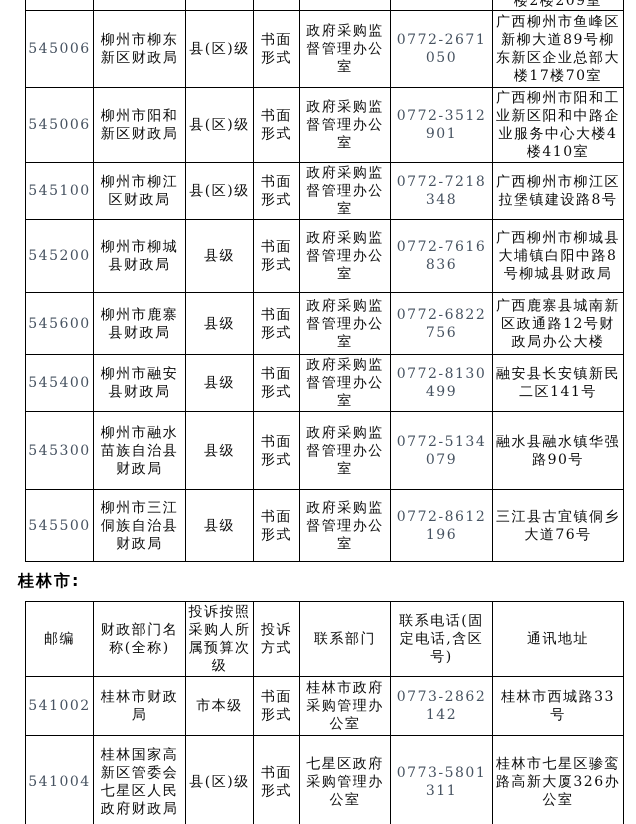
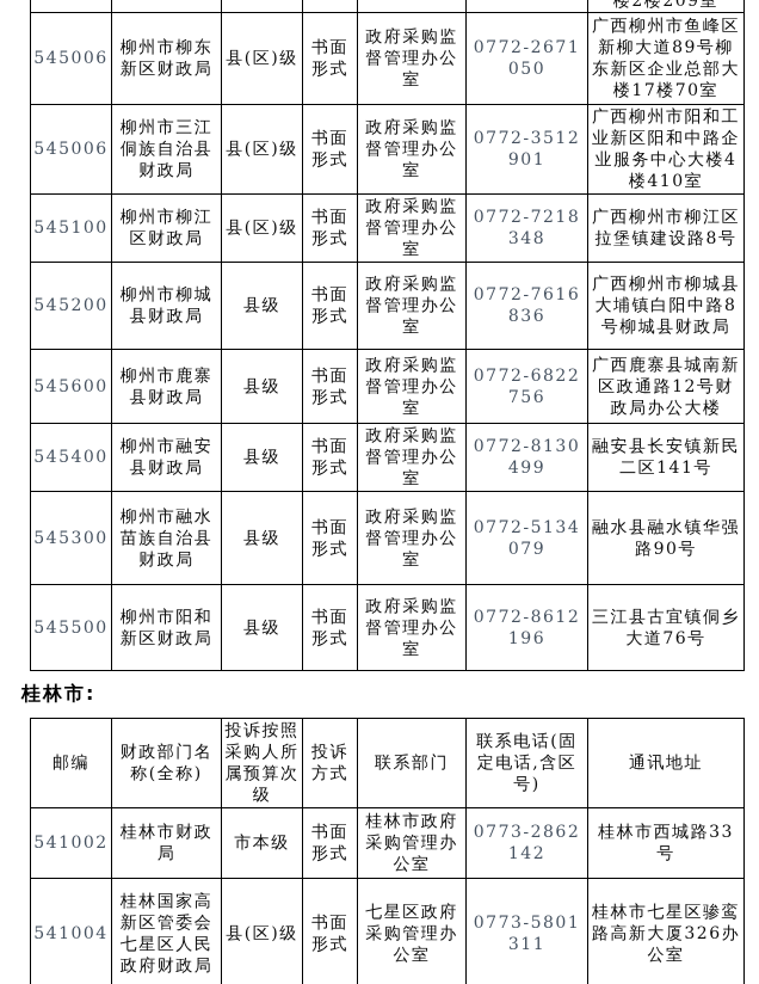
  						楼2楼209室
  545006	柳州市柳东新区财政局	县(区)级	书面形式	政府采购监督管理办公室	0772-2671050	广西柳州市鱼峰区新柳大道89号柳东新区企业总部大楼17楼70室
- 545006	柳州市阳和新区财政局	县(区)级	书面形式	政府采购监督管理办公室	0772-3512901	广西柳州市阳和工业新区阳和中路企业服务中心大楼4楼410室
+ 545006	柳州市三江侗族自治县财政局	县(区)级	书面形式	政府采购监督管理办公室	0772-3512901	广西柳州市阳和工业新区阳和中路企业服务中心大楼4楼410室
  545100	柳州市柳江区财政局	县(区)级	书面形式	政府采购监督管理办公室	0772-7218348	广西柳州市柳江区拉堡镇建设路8号
  545200	柳州市柳城县财政局	县级	书面形式	政府采购监督管理办公室	0772-7616836	广西柳州市柳城县大埔镇白阳中路8号柳城县财政局
  545600	柳州市鹿寨县财政局	县级	书面形式	政府采购监督管理办公室	0772-6822756	广西鹿寨县城南新区政通路12号财政局办公大楼
  545400	柳州市融安县财政局	县级	书面形式	政府采购监督管理办公室	0772-8130499	融安县长安镇新民二区141号
  545300	柳州市融水苗族自治县财政局	县级	书面形式	政府采购监督管理办公室	0772-5134079	融水县融水镇华强路90号
- 545500	柳州市三江侗族自治县财政局	县级	书面形式	政府采购监督管理办公室	0772-8612196	三江县古宜镇侗乡大道76号
+ 545500	柳州市阳和新区财政局	县级	书面形式	政府采购监督管理办公室	0772-8612196	三江县古宜镇侗乡大道76号
  桂林市:
  邮编	财政部门名称(全称)	投诉按照采购人所属预算次级	投诉方式	联系部门	联系电话(固定电话,含区号)	通讯地址
  541002	桂林市财政局	市本级	书面形式	桂林市政府采购管理办公室	0773-2862142	桂林市西城路33号
  541004	桂林国家高新区管委会七星区人民政府财政局	县(区)级	书面形式	七星区政府采购管理办公室	0773-5801311	桂林市七星区骖鸾路高新大厦326办公室
